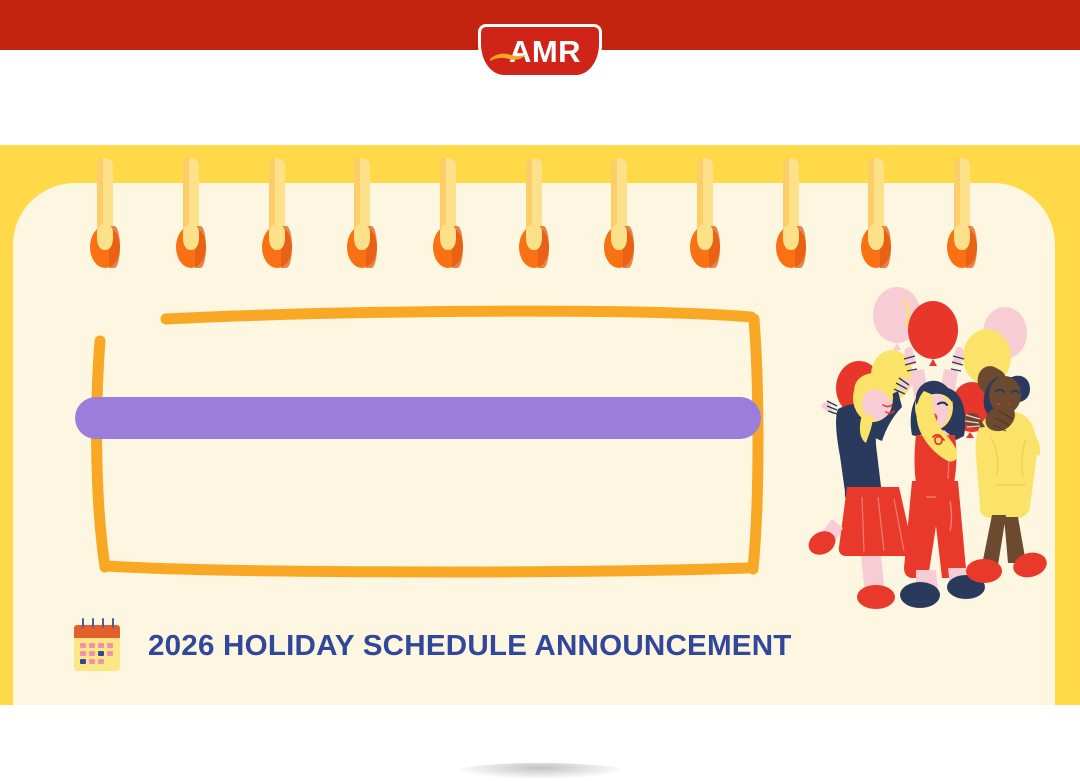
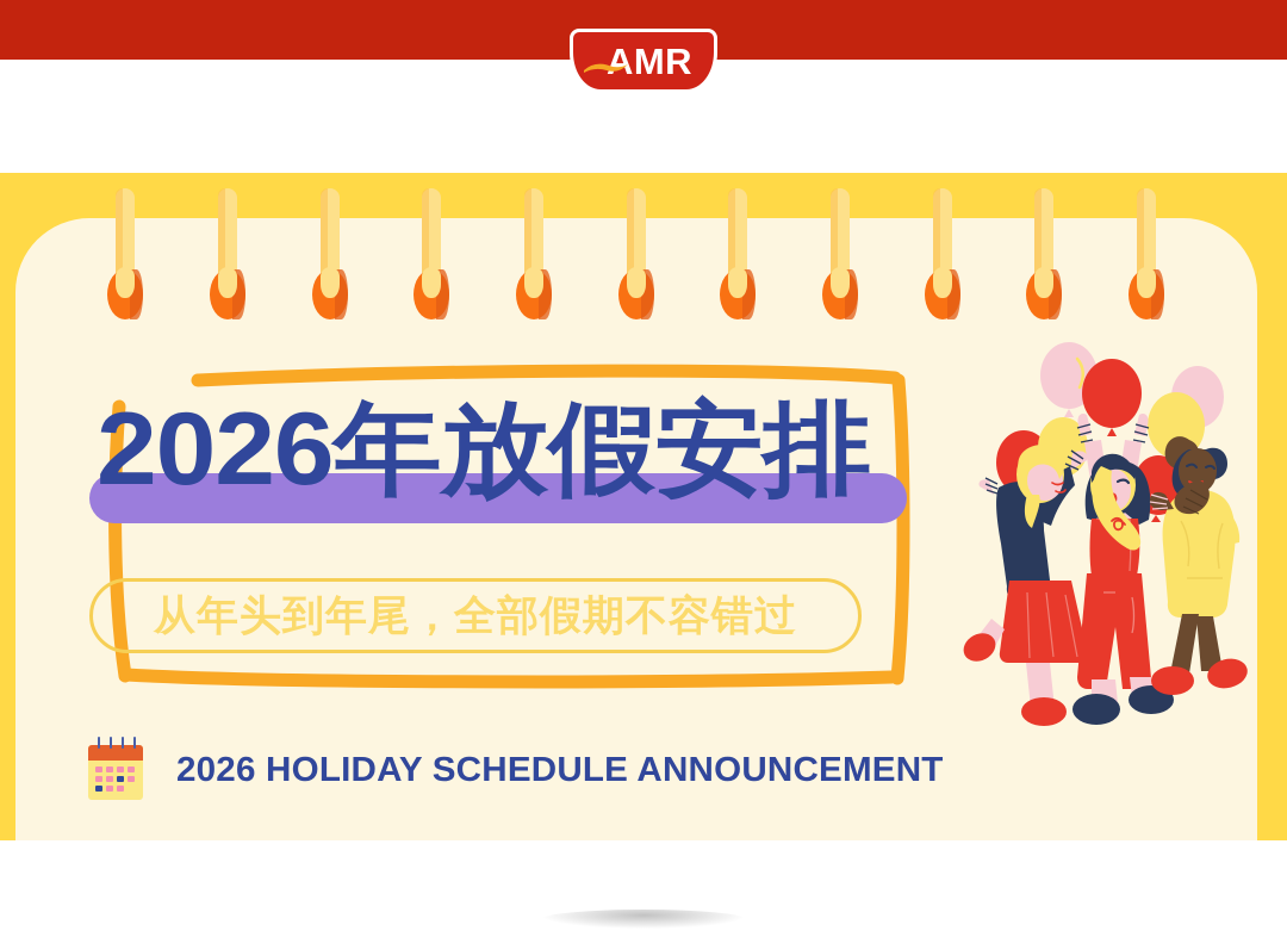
  AMR
+ 2026年放假安排
+ 从年头到年尾，全部假期不容错过
  2026 HOLIDAY SCHEDULE ANNOUNCEMENT
